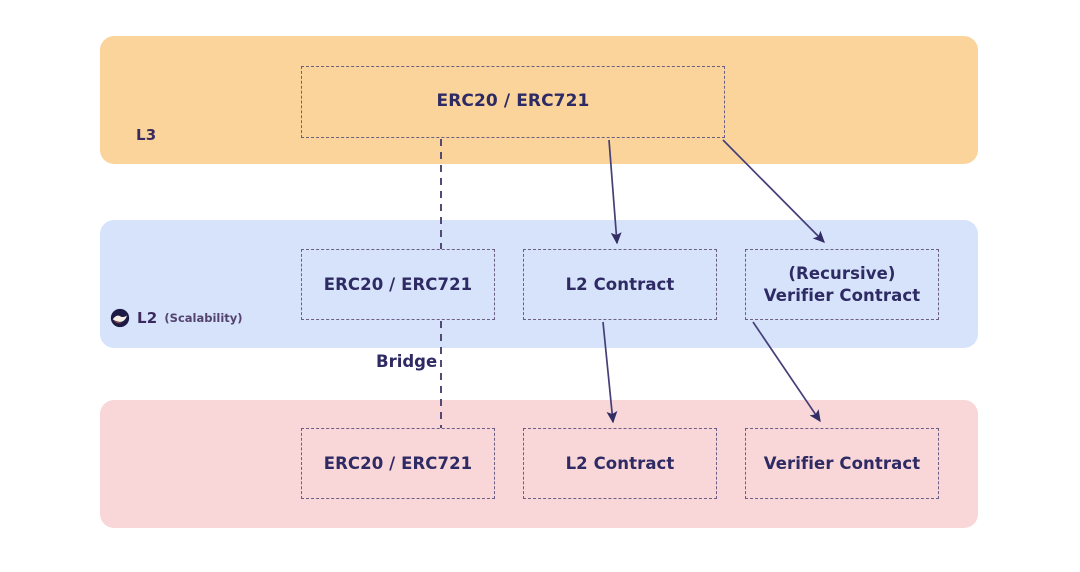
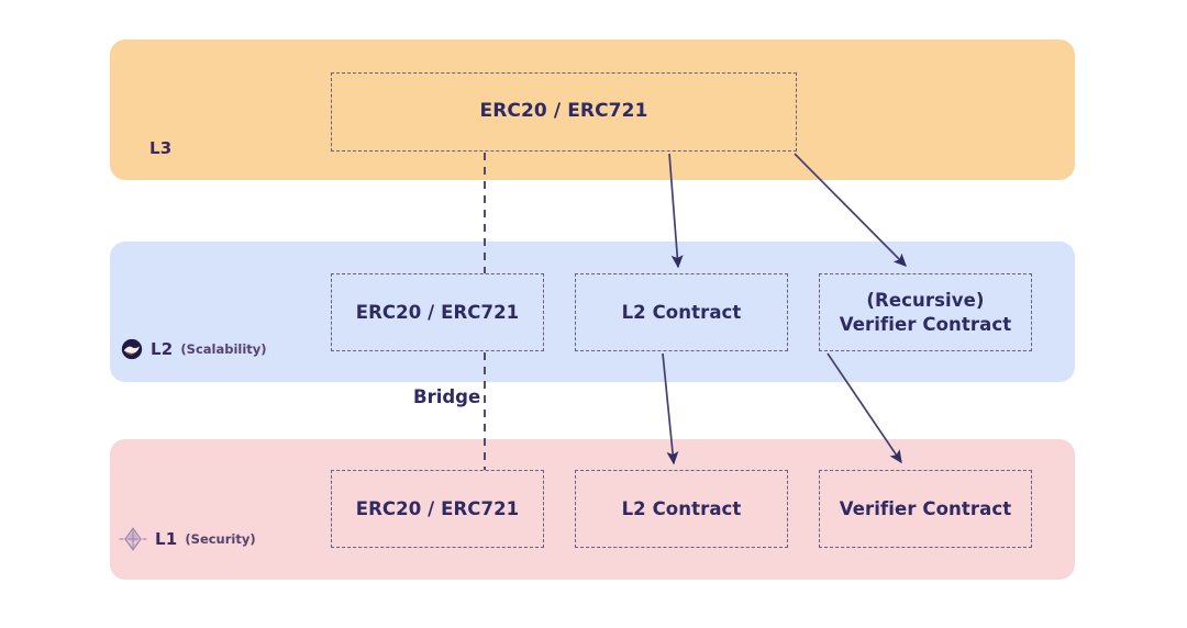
  L3
  L2
  (Scalability)
+ L1
+ (Security)
  ERC20 / ERC721
  ERC20 / ERC721
  L2 Contract
  (Recursive)
  Verifier Contract
  ERC20 / ERC721
  L2 Contract
  Verifier Contract
  Bridge
